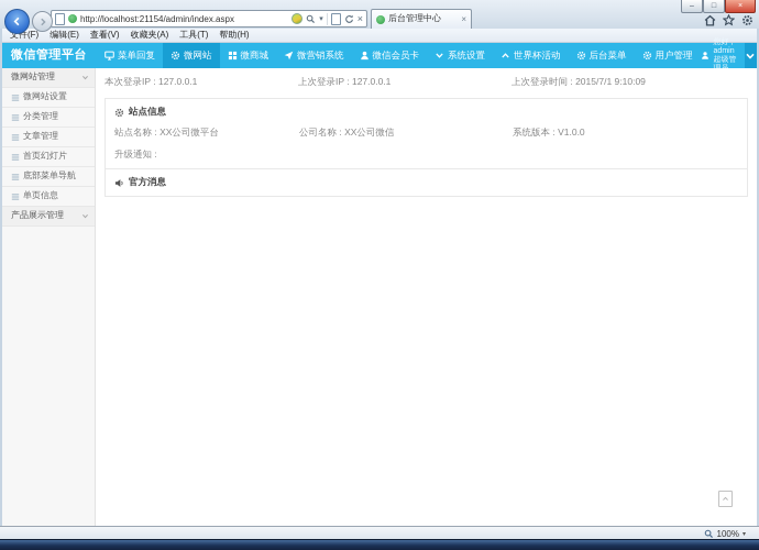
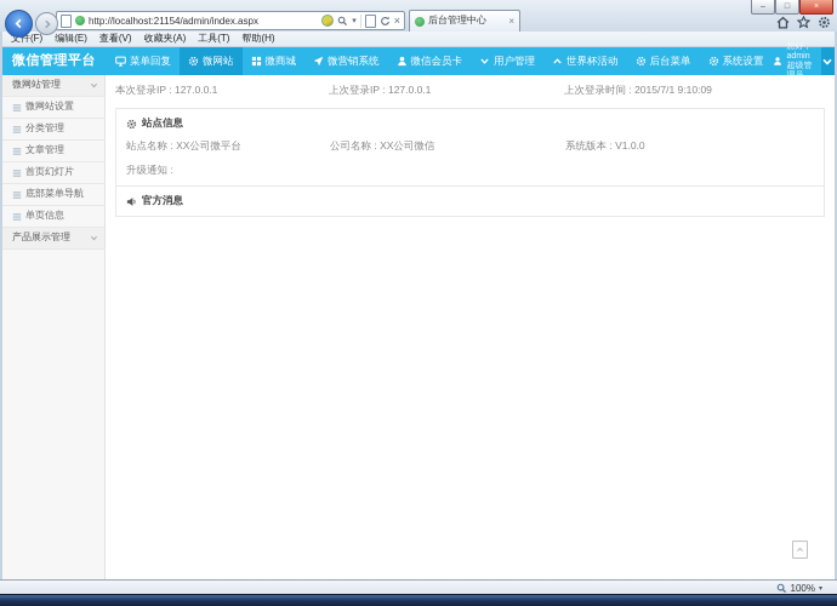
  http://localhost:21154/admin/index.aspx
  ×
  后台管理中心
  ×
  文件(F)
  编辑(E)
  查看(V)
  收藏夹(A)
  工具(T)
  帮助(H)
  微信管理平台
  菜单回复
  微网站
  微商城
  微营销系统
  微信会员卡
- 系统设置
+ 用户管理
  世界杯活动
  后台菜单
- 用户管理
+ 系统设置
  微网站管理
  微网站设置
  分类管理
  文章管理
  首页幻灯片
  底部菜单导航
  单页信息
  产品展示管理
  本次登录IP : 127.0.0.1
  上次登录IP : 127.0.0.1
  上次登录时间 : 2015/7/1 9:10:09
  站点信息
  站点名称 : XX公司微平台
  公司名称 : XX公司微信
  系统版本 : V1.0.0
  升级通知 :
  官方消息
  100%
